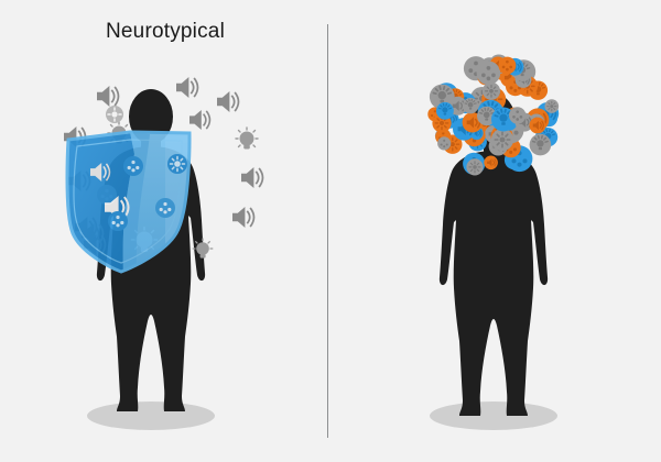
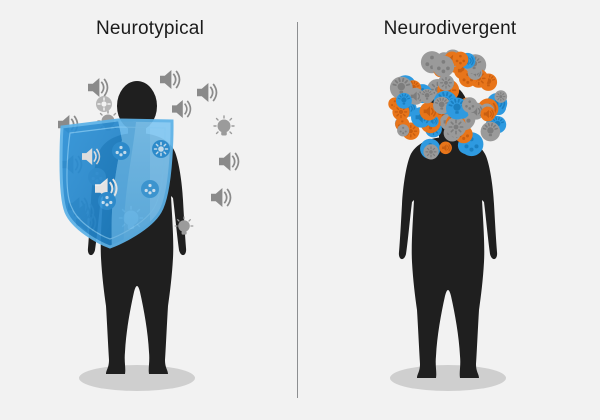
  Neurotypical
+ Neurodivergent
